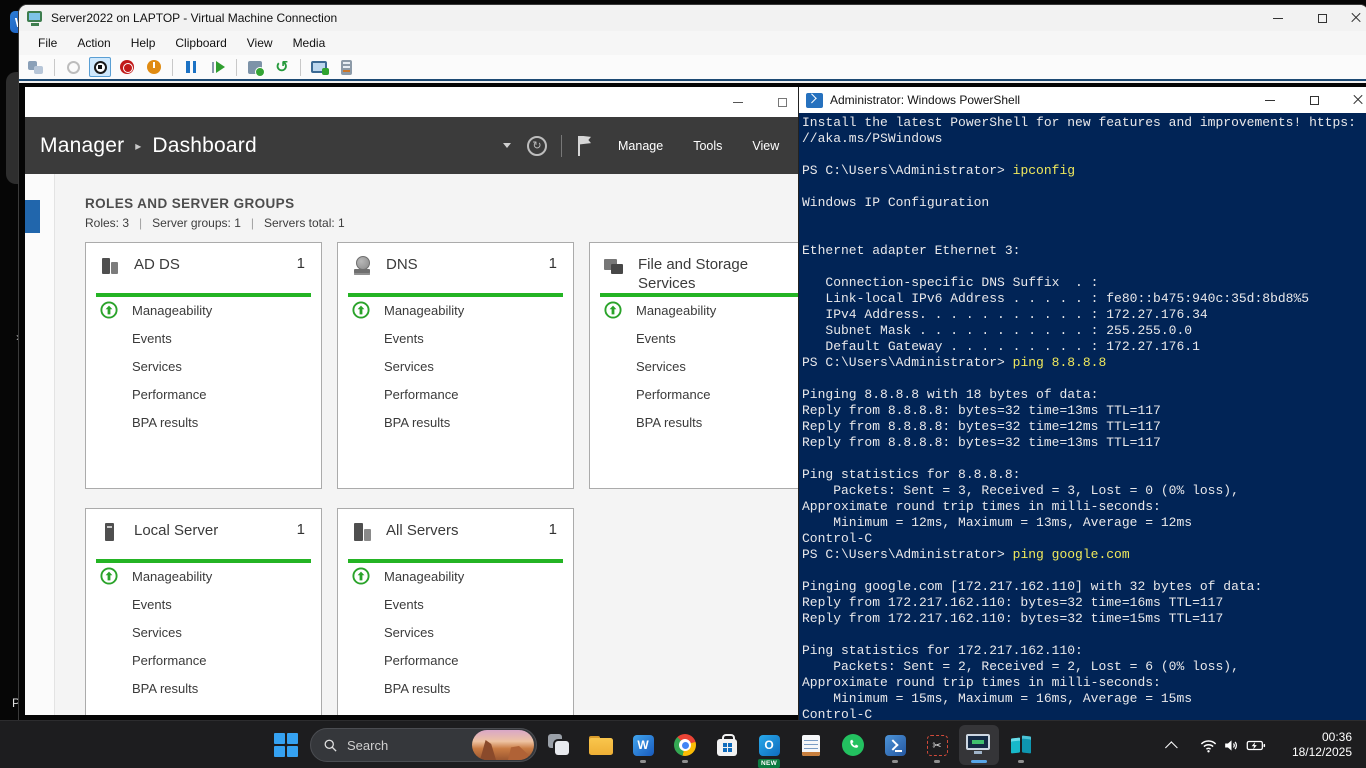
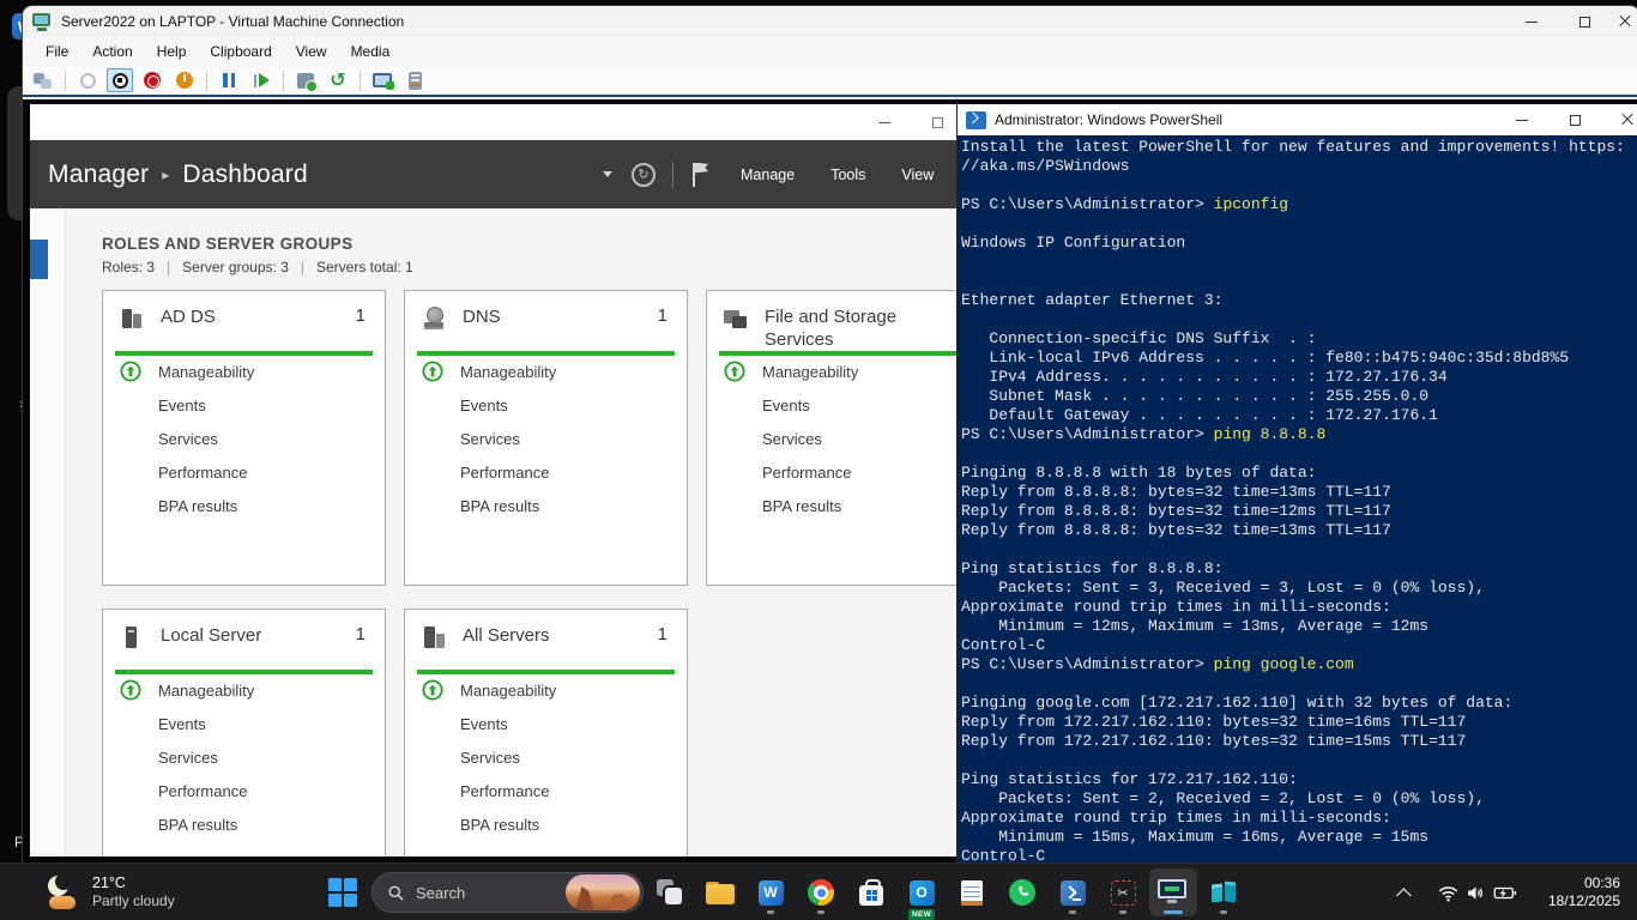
  ›
  Server2022 on LAPTOP - Virtual Machine Connection
  File
  Action
  Help
  Clipboard
  View
  Media
  ↺
  Manager
  ▸
  Dashboard
  ↻
  Manage
  Tools
  View
  ROLES AND SERVER GROUPS
  Roles: 3
  |
- Server groups: 1
+ Server groups: 3
  |
  Servers total: 1
  AD DS
  1
  Manageability
  Events
  Services
  Performance
  BPA results
  DNS
  1
  Manageability
  Events
  Services
  Performance
  BPA results
  File and Storage Services
  Manageability
  Events
  Services
  Performance
  BPA results
  Local Server
  1
  Manageability
  Events
  Services
  Performance
  BPA results
  All Servers
  1
  Manageability
  Events
  Services
  Performance
  BPA results
  Administrator: Windows PowerShell
  Install the latest PowerShell for new features and improvements! https:
  //aka.ms/PSWindows
  PS C:\Users\Administrator> ipconfig
  Windows IP Configuration
  Ethernet adapter Ethernet 3:
  Connection-specific DNS Suffix . :
  Link-local IPv6 Address . . . . . : fe80::b475:940c:35d:8bd8%5
  IPv4 Address. . . . . . . . . . . : 172.27.176.34
  Subnet Mask . . . . . . . . . . . : 255.255.0.0
  Default Gateway . . . . . . . . . : 172.27.176.1
  PS C:\Users\Administrator> ping 8.8.8.8
  Pinging 8.8.8.8 with 18 bytes of data:
  Reply from 8.8.8.8: bytes=32 time=13ms TTL=117
  Reply from 8.8.8.8: bytes=32 time=12ms TTL=117
  Reply from 8.8.8.8: bytes=32 time=13ms TTL=117
  Ping statistics for 8.8.8.8:
  Packets: Sent = 3, Received = 3, Lost = 0 (0% loss),
  Approximate round trip times in milli-seconds:
  Minimum = 12ms, Maximum = 13ms, Average = 12ms
  Control-C
  PS C:\Users\Administrator> ping google.com
  Pinging google.com [172.217.162.110] with 32 bytes of data:
  Reply from 172.217.162.110: bytes=32 time=16ms TTL=117
  Reply from 172.217.162.110: bytes=32 time=15ms TTL=117
  Ping statistics for 172.217.162.110:
- Packets: Sent = 2, Received = 2, Lost = 6 (0% loss),
+ Packets: Sent = 2, Received = 2, Lost = 0 (0% loss),
  Approximate round trip times in milli-seconds:
  Minimum = 15ms, Maximum = 16ms, Average = 15ms
  Control-C
+ 21°C
+ Partly cloudy
  Search
  W
  O
  ✂
  00:36
  18/12/2025
